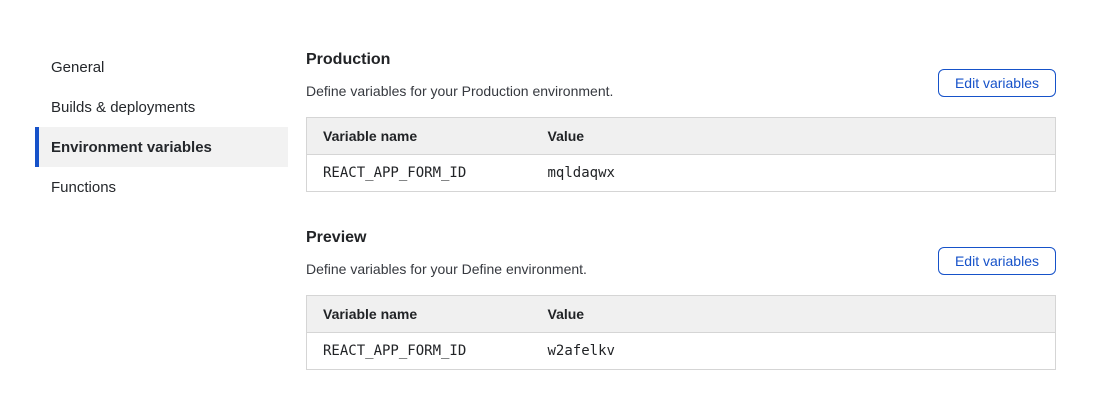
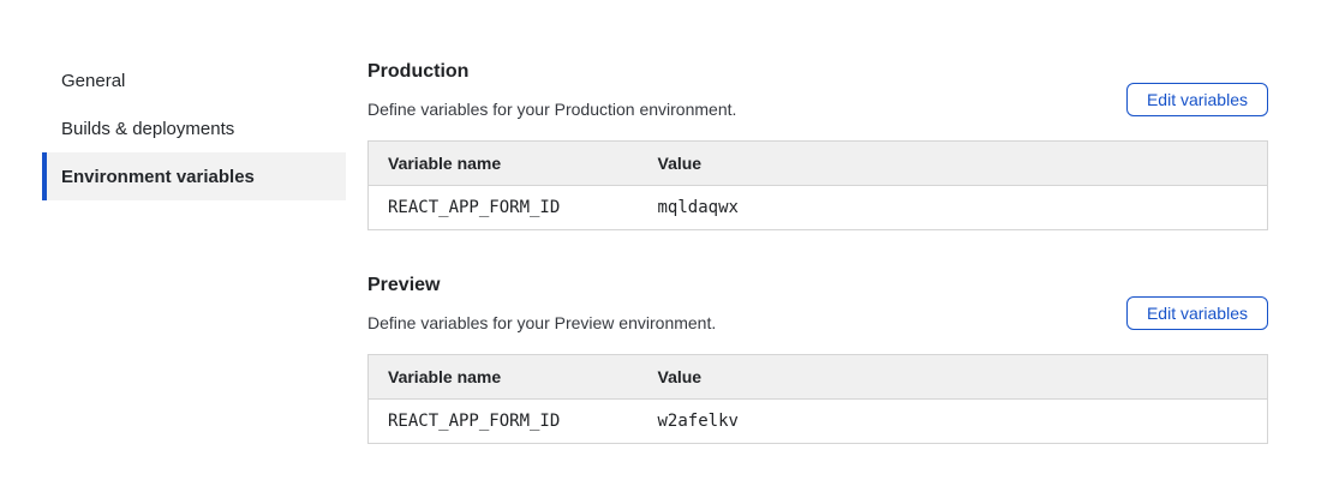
  General
  Builds & deployments
  Environment variables
- Functions
  Production
  Define variables for your Production environment.
  Edit variables
  Variable name	Value
  REACT_APP_FORM_ID	mqldaqwx
  Preview
- Define variables for your Define environment.
+ Define variables for your Preview environment.
  Edit variables
  Variable name	Value
  REACT_APP_FORM_ID	w2afelkv
